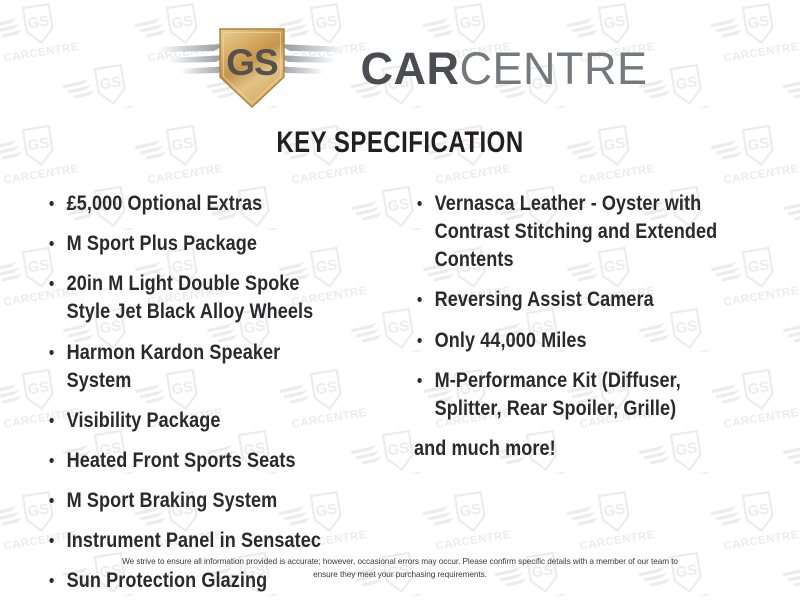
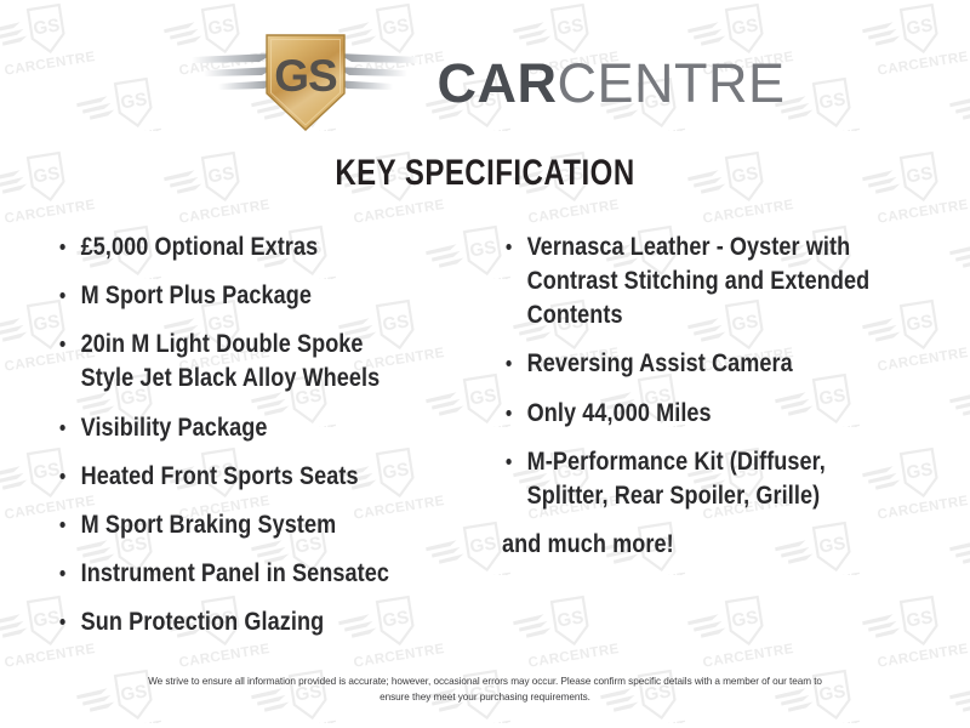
  GS
  CARCENTRE
  KEY SPECIFICATION
  £5,000 Optional Extras
  M Sport Plus Package
  20in M Light Double Spoke Style Jet Black Alloy Wheels
- Harmon Kardon Speaker System
  Visibility Package
  Heated Front Sports Seats
  M Sport Braking System
  Instrument Panel in Sensatec
  Sun Protection Glazing
  Vernasca Leather - Oyster with Contrast Stitching and Extended Contents
  Reversing Assist Camera
  Only 44,000 Miles
  M-Performance Kit (Diffuser, Splitter, Rear Spoiler, Grille)
  and much more!
  We strive to ensure all information provided is accurate; however, occasional errors may occur. Please confirm specific details with a member of our team to ensure they meet your purchasing requirements.
